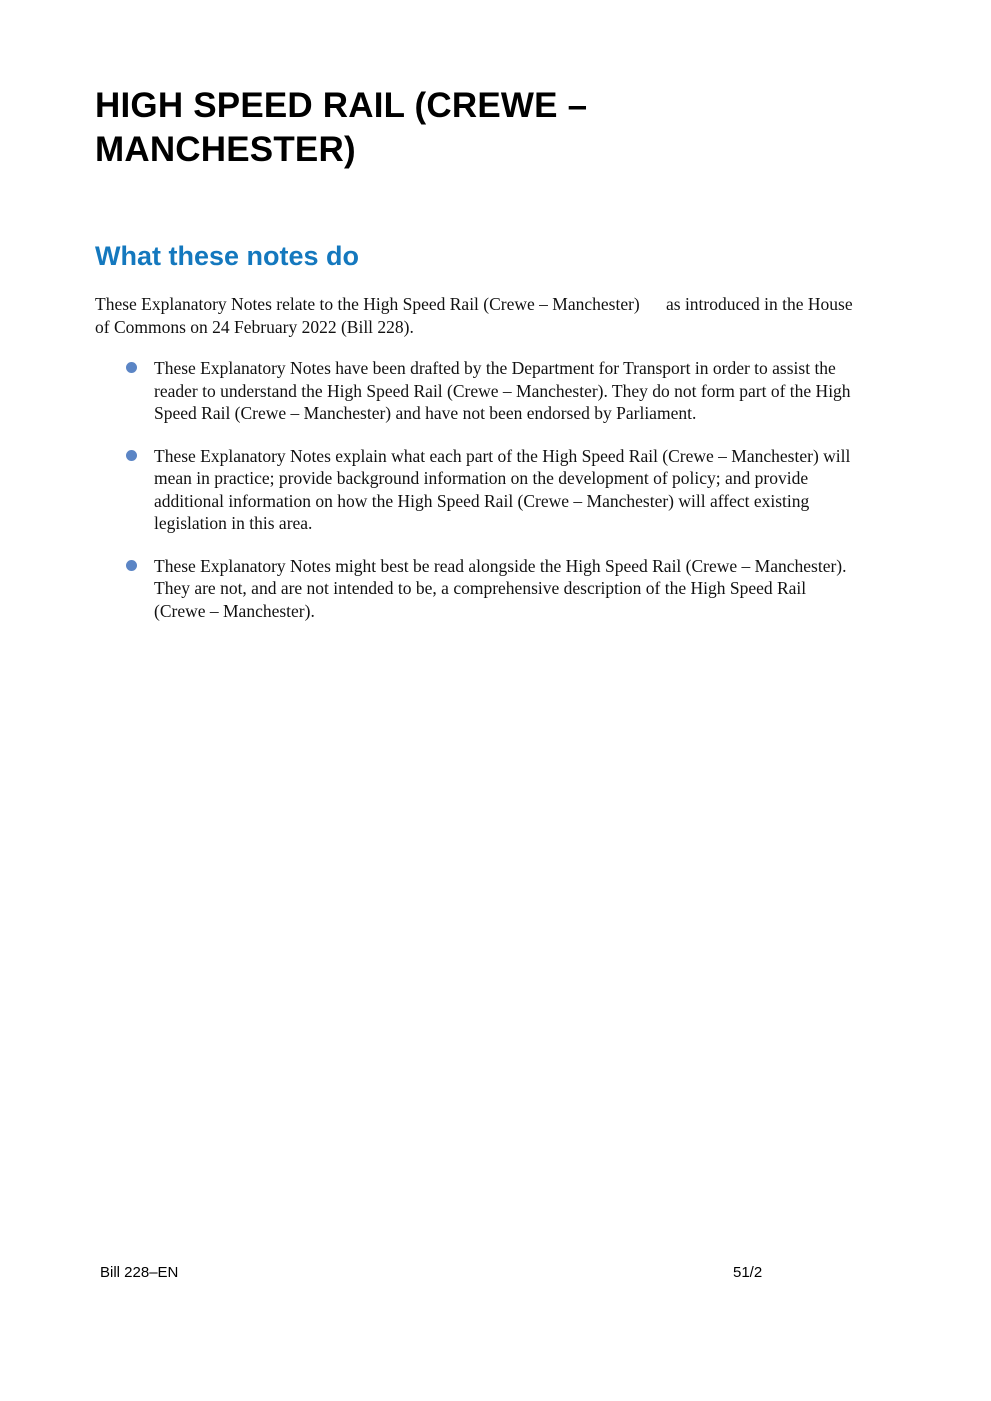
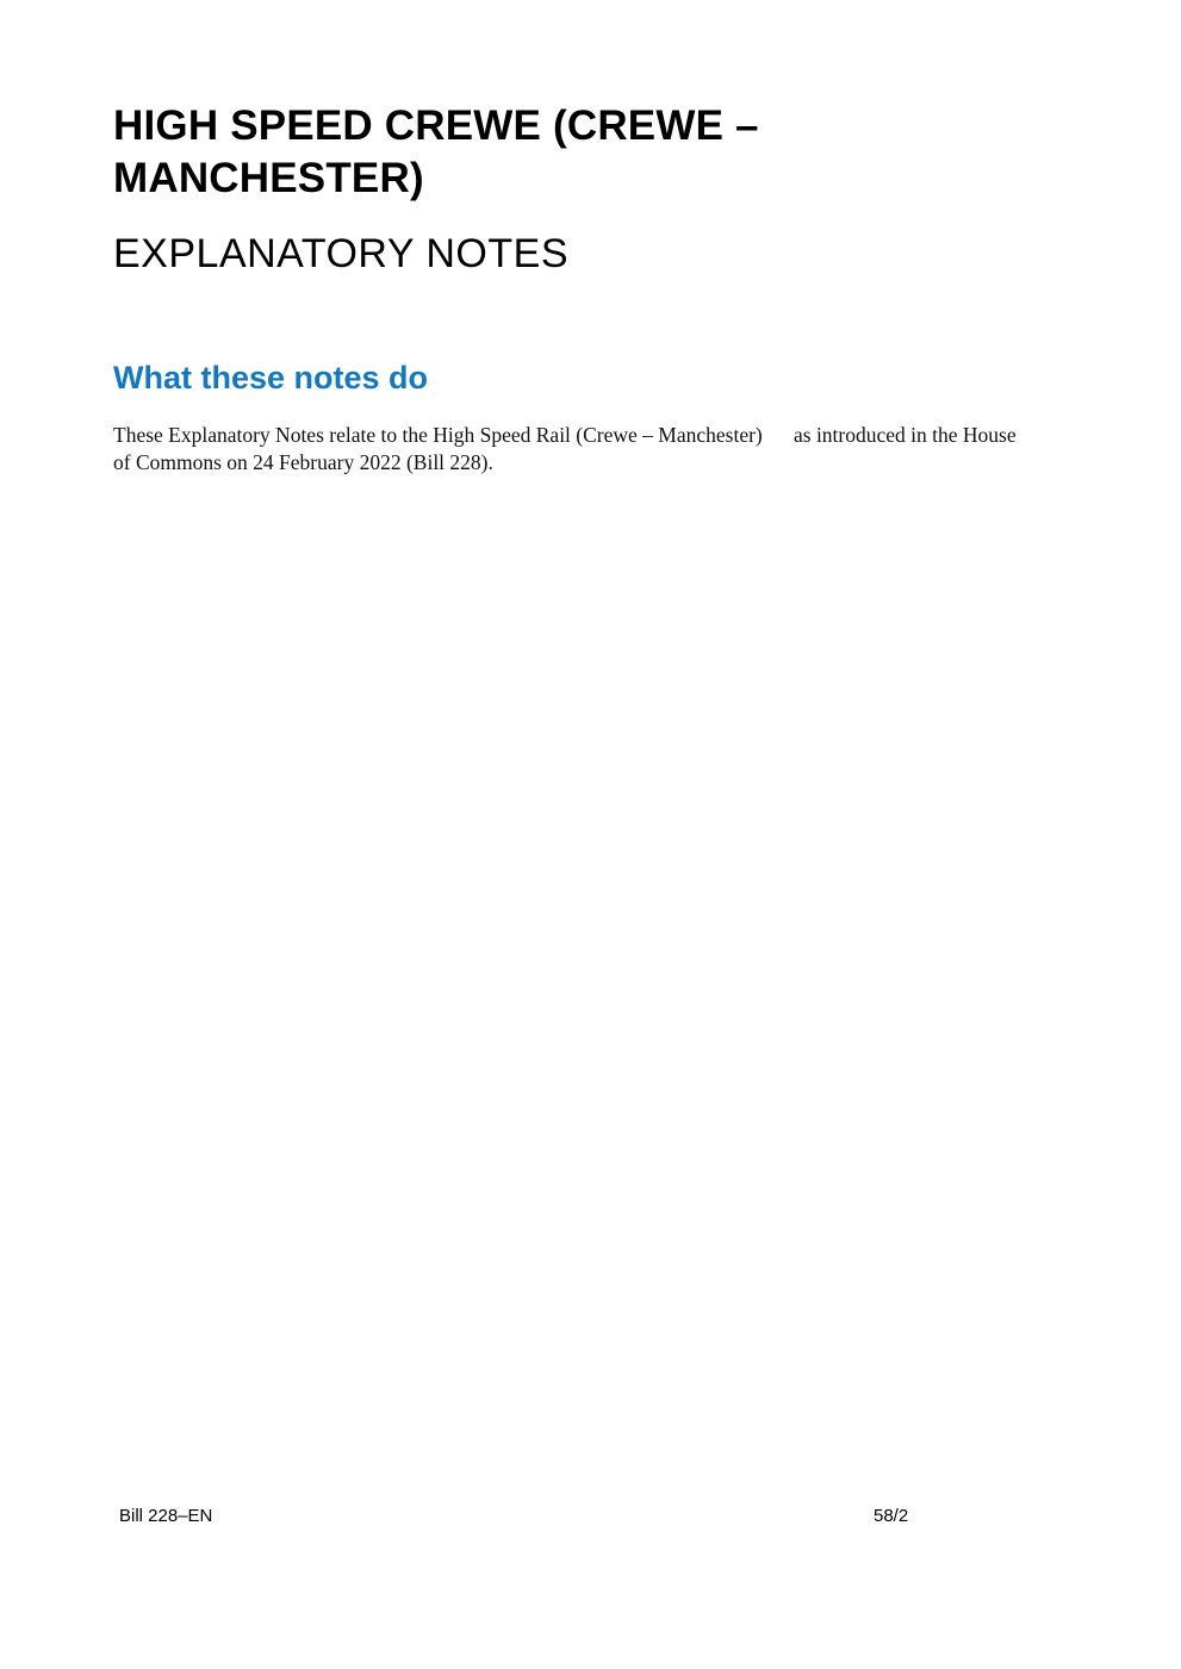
- HIGH SPEED RAIL (CREWE – MANCHESTER)
+ HIGH SPEED CREWE (CREWE – MANCHESTER)
+ EXPLANATORY NOTES
  What these notes do
  These Explanatory Notes relate to the High Speed Rail (Crewe – Manchester) as introduced in the House of Commons on 24 February 2022 (Bill 228).
- These Explanatory Notes have been drafted by the Department for Transport in order to assist the reader to understand the High Speed Rail (Crewe – Manchester). They do not form part of the High Speed Rail (Crewe – Manchester) and have not been endorsed by Parliament.
- These Explanatory Notes explain what each part of the High Speed Rail (Crewe – Manchester) will mean in practice; provide background information on the development of policy; and provide additional information on how the High Speed Rail (Crewe – Manchester) will affect existing legislation in this area.
- These Explanatory Notes might best be read alongside the High Speed Rail (Crewe – Manchester). They are not, and are not intended to be, a comprehensive description of the High Speed Rail (Crewe – Manchester).
  Bill 228–EN
- 51/2
+ 58/2
